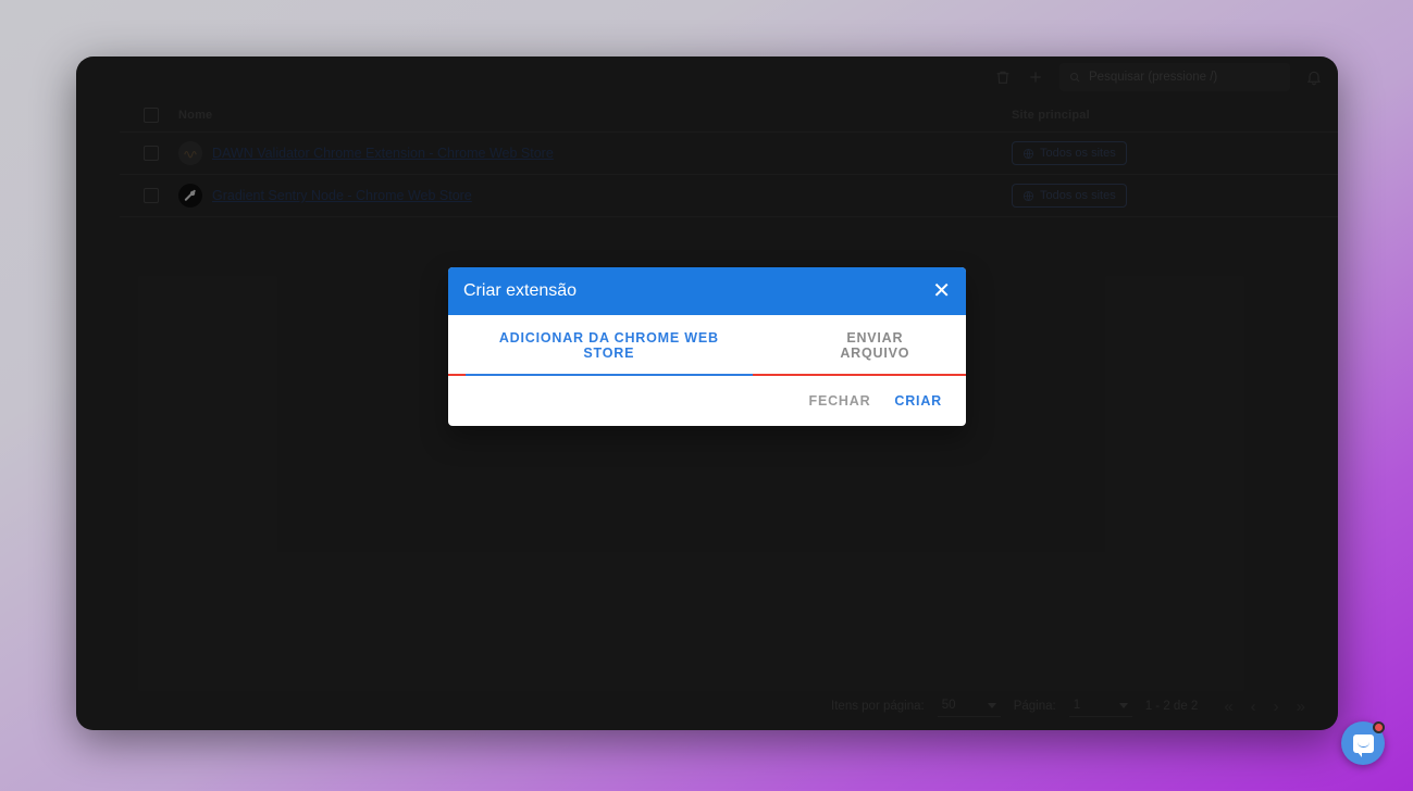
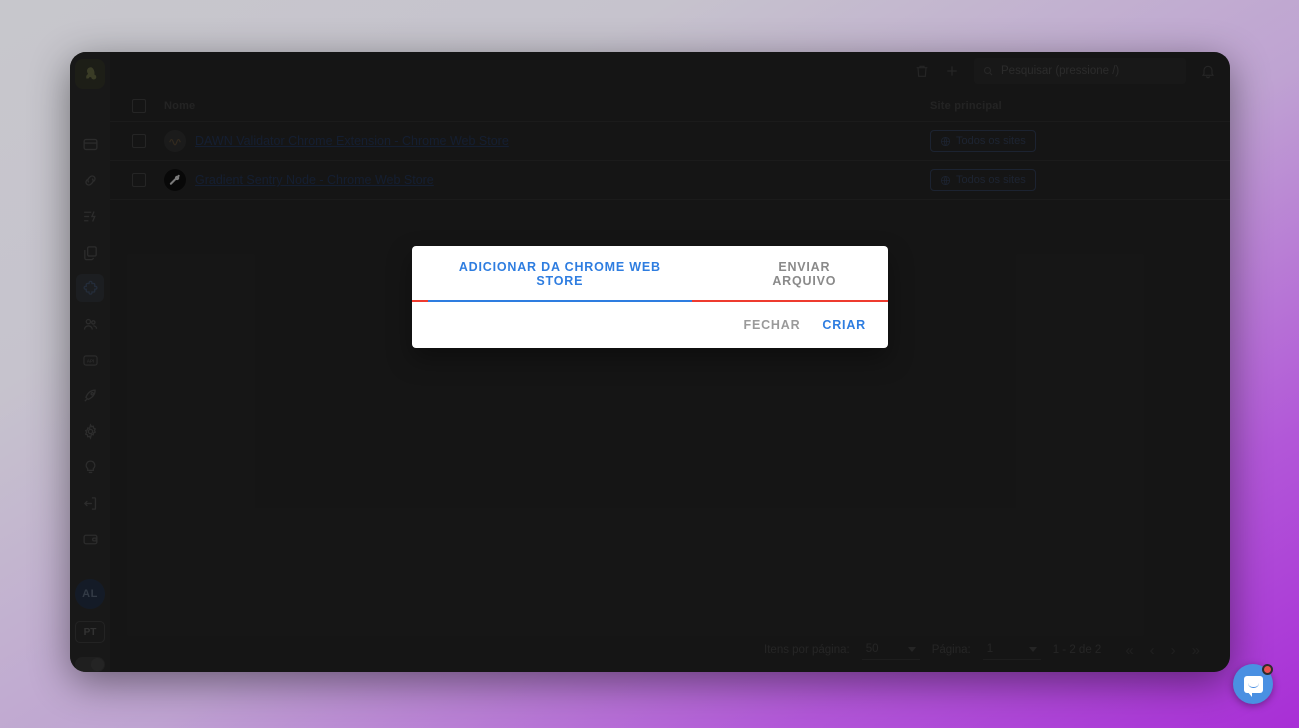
+ AL
+ PT
  DAWN Validator Chrome Extension - Chrome Web Store
  Todos os sites
  Gradient Sentry Node - Chrome Web Store
  Todos os sites
- Criar extensão
- ✕
  ADICIONAR DA CHROME WEB STORE
  ENVIAR ARQUIVO
  FECHAR
  CRIAR
